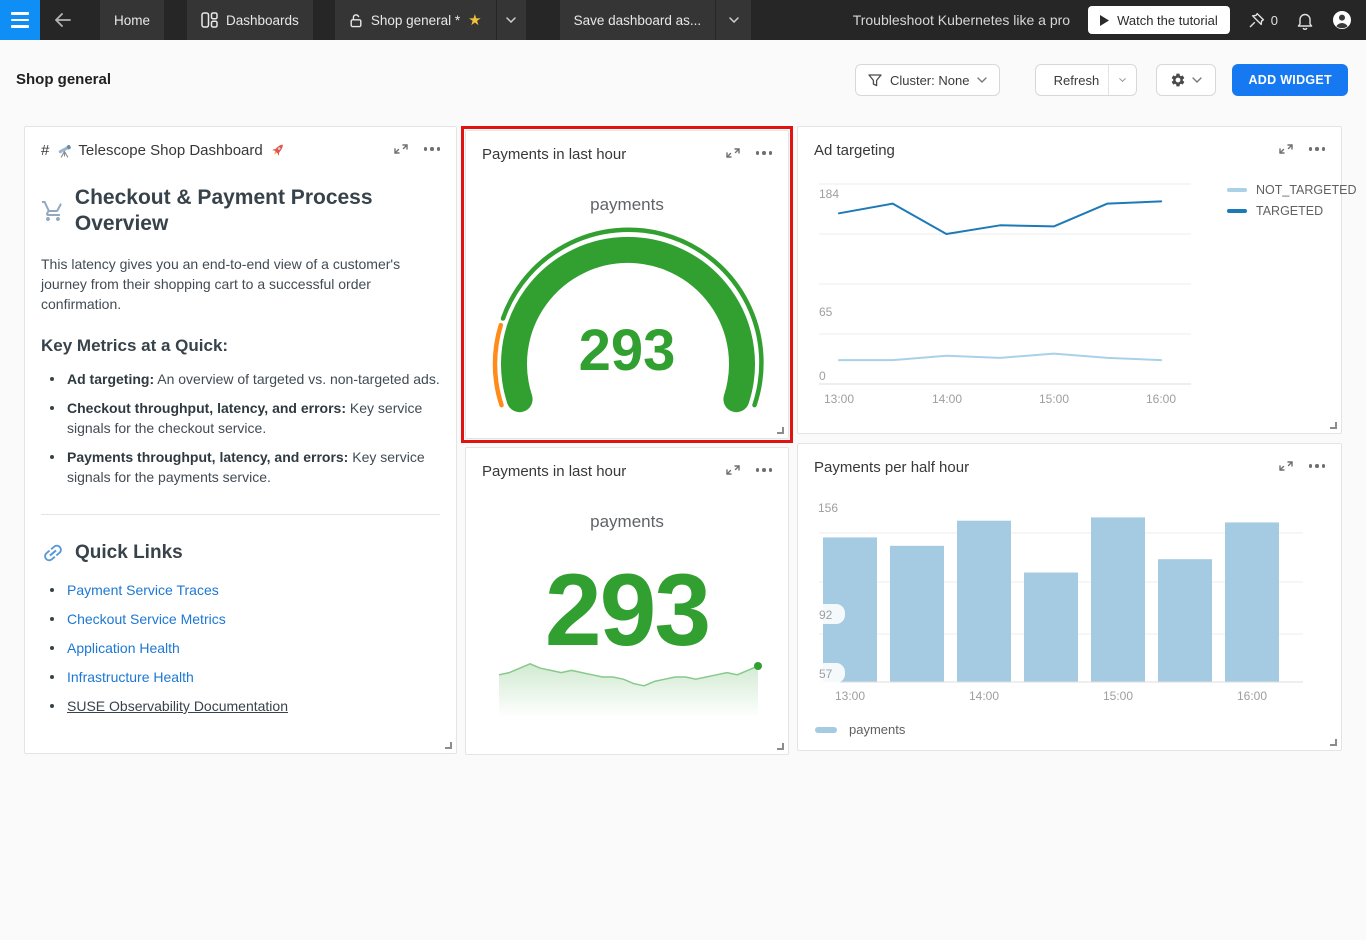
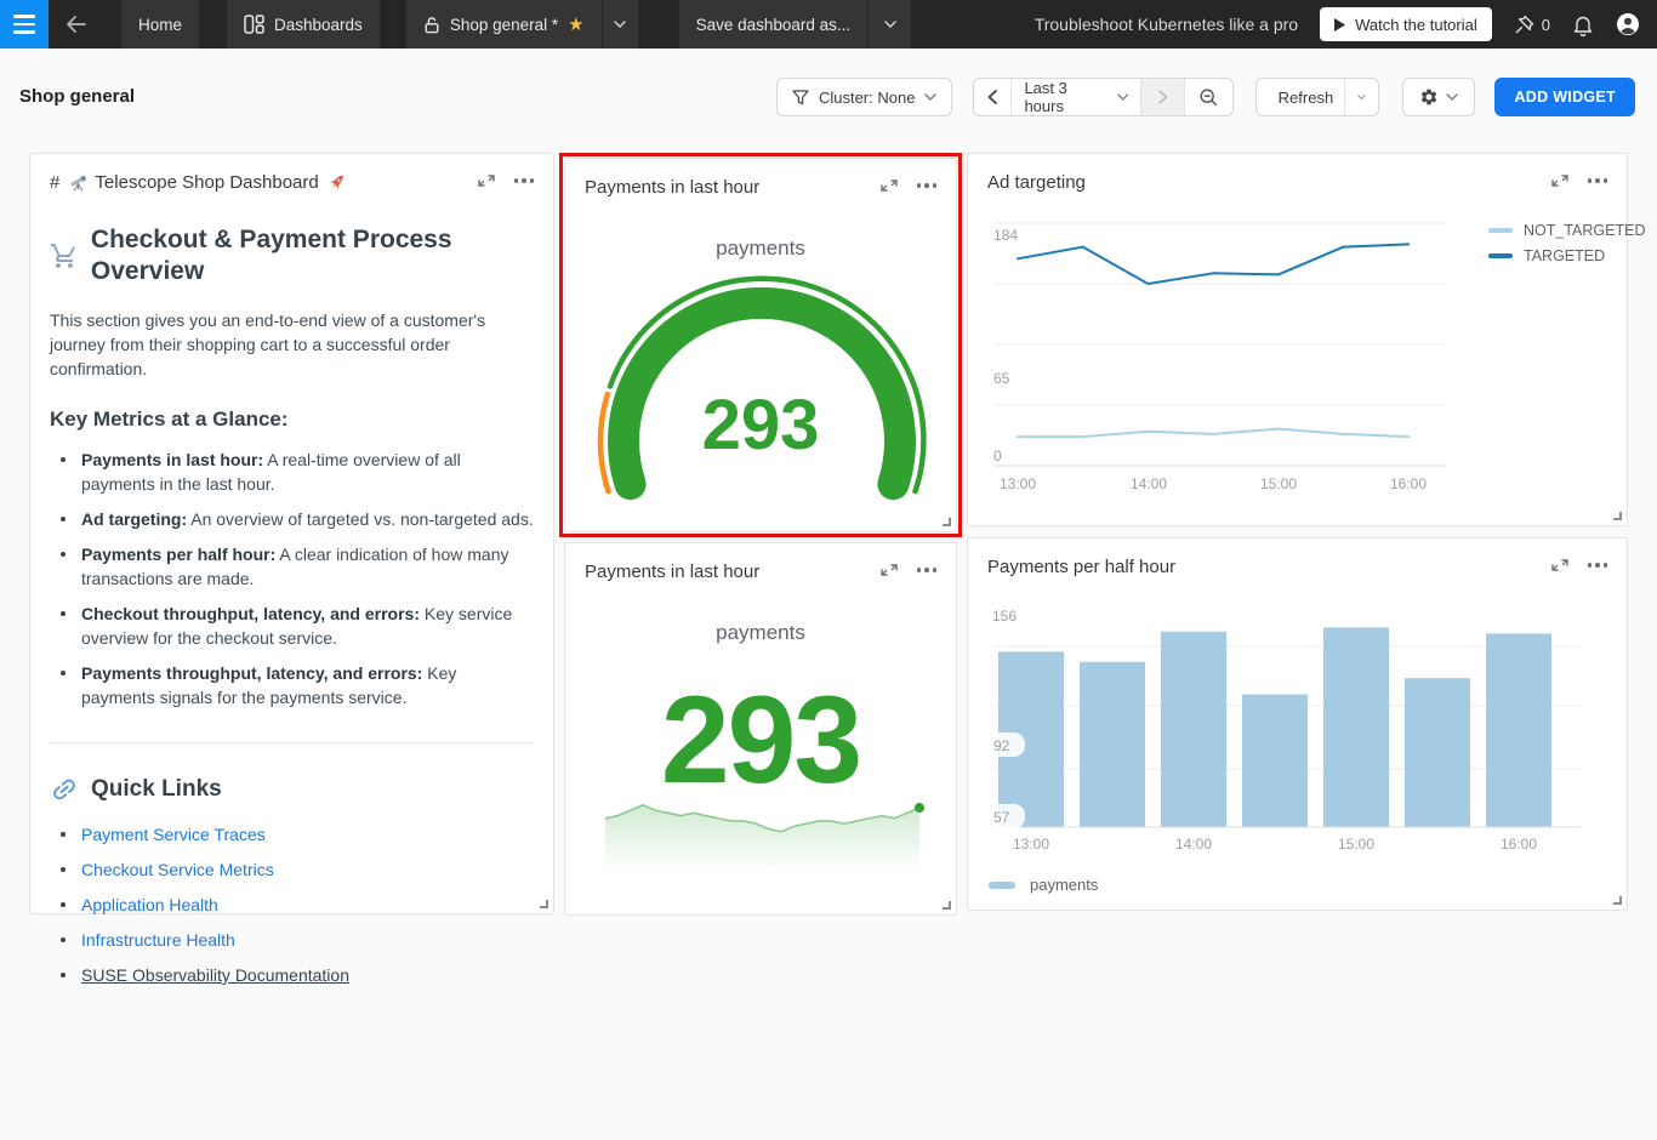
  Home
  Dashboards
  Shop general *
  ★
  Save dashboard as...
  Troubleshoot Kubernetes like a pro
  Watch the tutorial
  0
  Shop general
  Cluster: None
+ Last 3 hours
  Refresh
  ADD WIDGET
  # Telescope Shop Dashboard
  Checkout & Payment Process Overview
- This latency gives you an end-to-end view of a customer's journey from their shopping cart to a successful order confirmation.
+ This section gives you an end-to-end view of a customer's journey from their shopping cart to a successful order confirmation.
- Key Metrics at a Quick:
+ Key Metrics at a Glance:
+ Payments in last hour: A real-time overview of all payments in the last hour.
  Ad targeting: An overview of targeted vs. non-targeted ads.
+ Payments per half hour: A clear indication of how many transactions are made.
- Checkout throughput, latency, and errors: Key service signals for the checkout service.
+ Checkout throughput, latency, and errors: Key service overview for the checkout service.
- Payments throughput, latency, and errors: Key service signals for the payments service.
+ Payments throughput, latency, and errors: Key payments signals for the payments service.
  Quick Links
  Payment Service Traces
  Checkout Service Metrics
  Application Health
  Infrastructure Health
  SUSE Observability Documentation
  Payments in last hour
  payments
  293
  Ad targeting
  184
  65
  0
  13:00
  14:00
  15:00
  16:00
  NOT_TARGETED
  TARGETED
  Payments in last hour
  payments
  293
  Payments per half hour
  156
  92
  57
  13:00
  14:00
  15:00
  16:00
  payments
